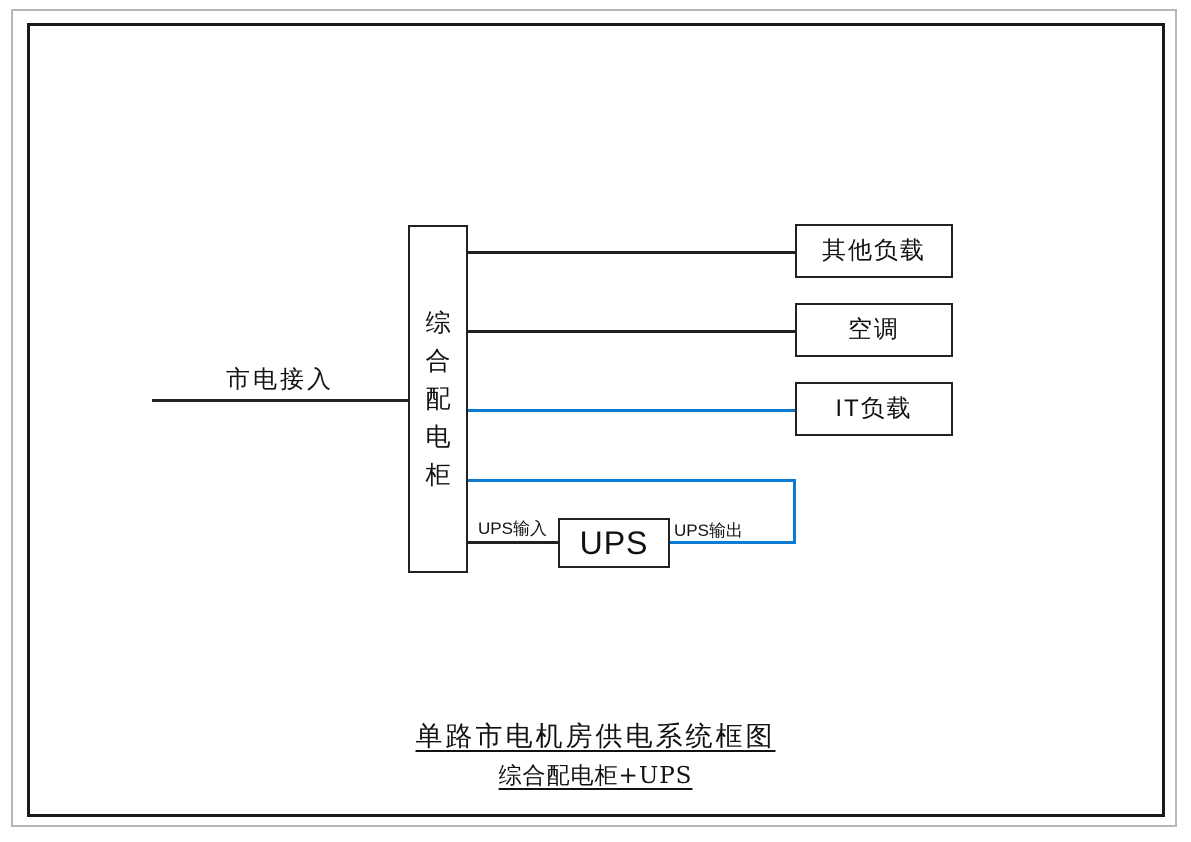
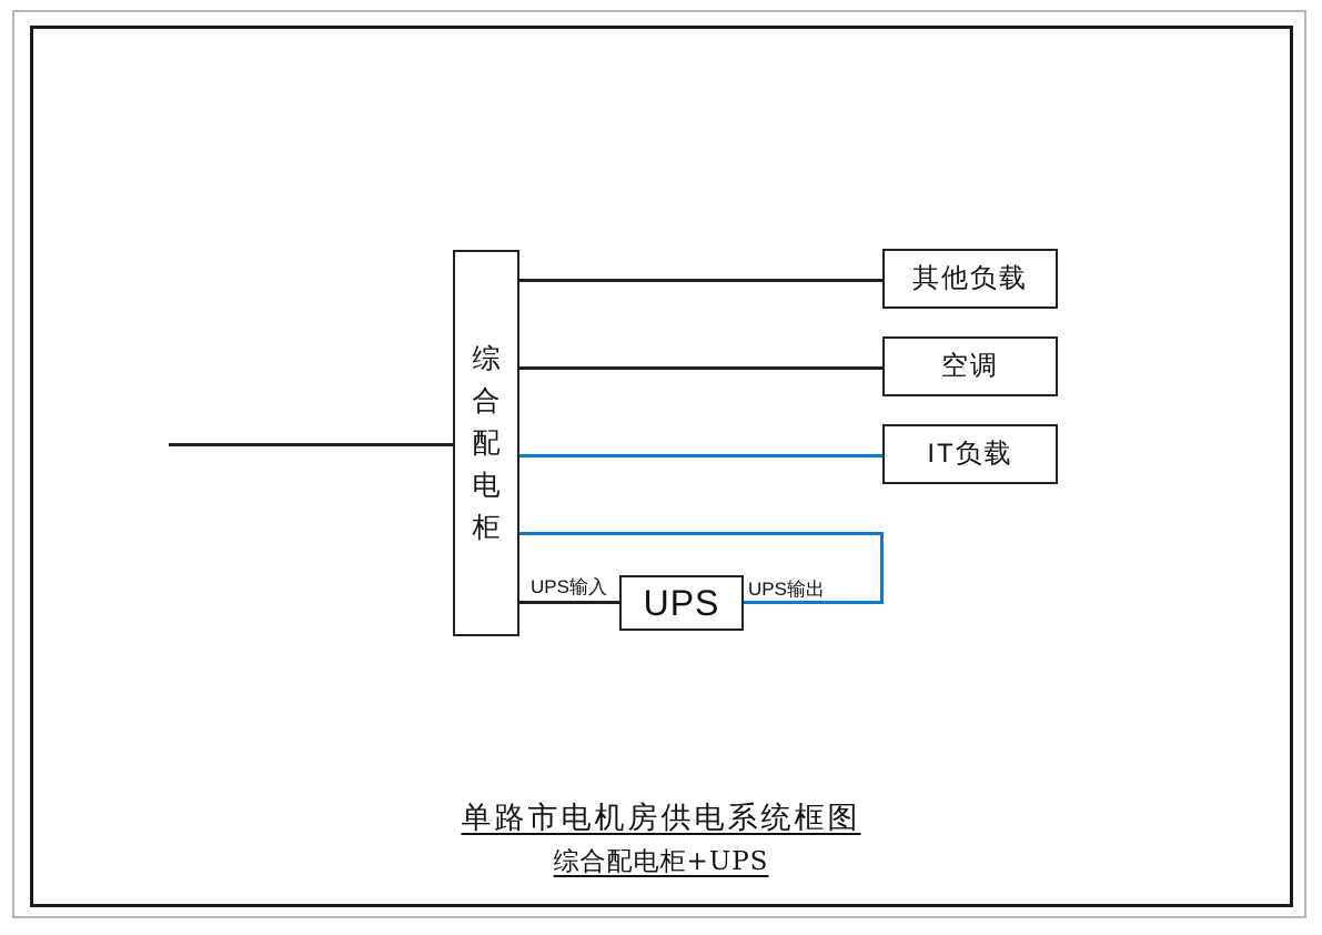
- 市电接入
  综合配电柜
  其他负载
  空调
  IT负载
  UPS输入
  UPS
  UPS输出
  单路市电机房供电系统框图
  综合配电柜+UPS
